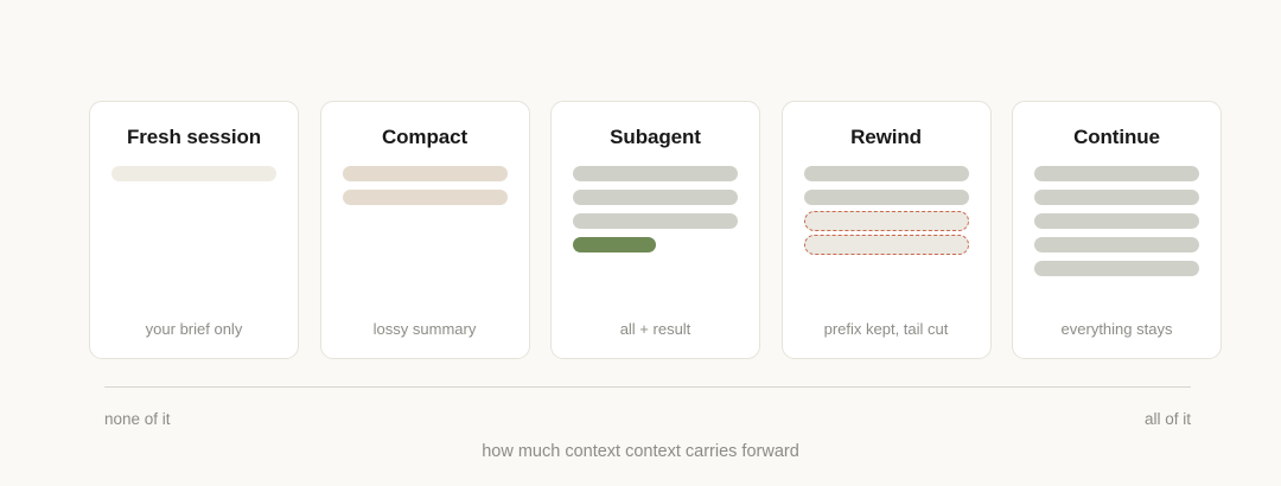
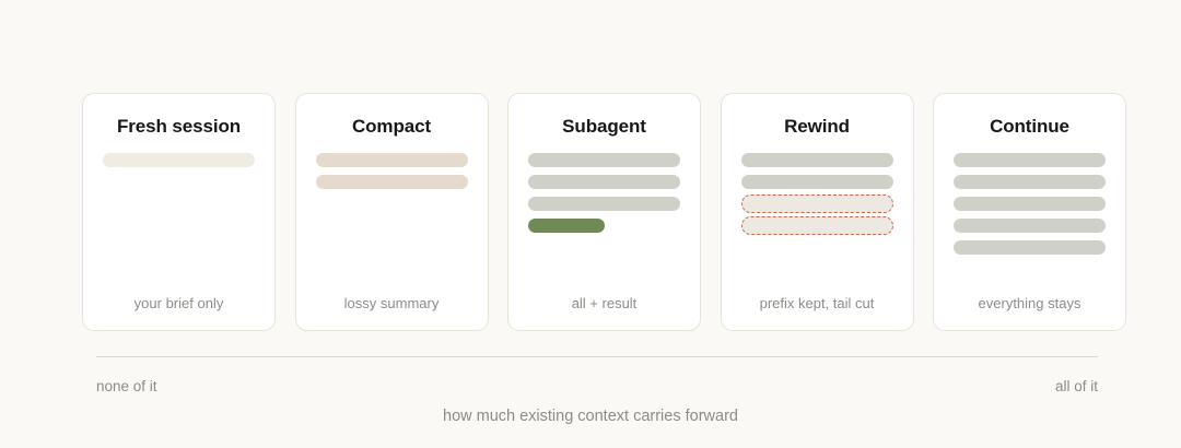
  Fresh session
  your brief only
  Compact
  lossy summary
  Subagent
  all + result
  Rewind
  prefix kept, tail cut
  Continue
  everything stays
  none of it
  all of it
- how much context context carries forward
+ how much existing context carries forward
